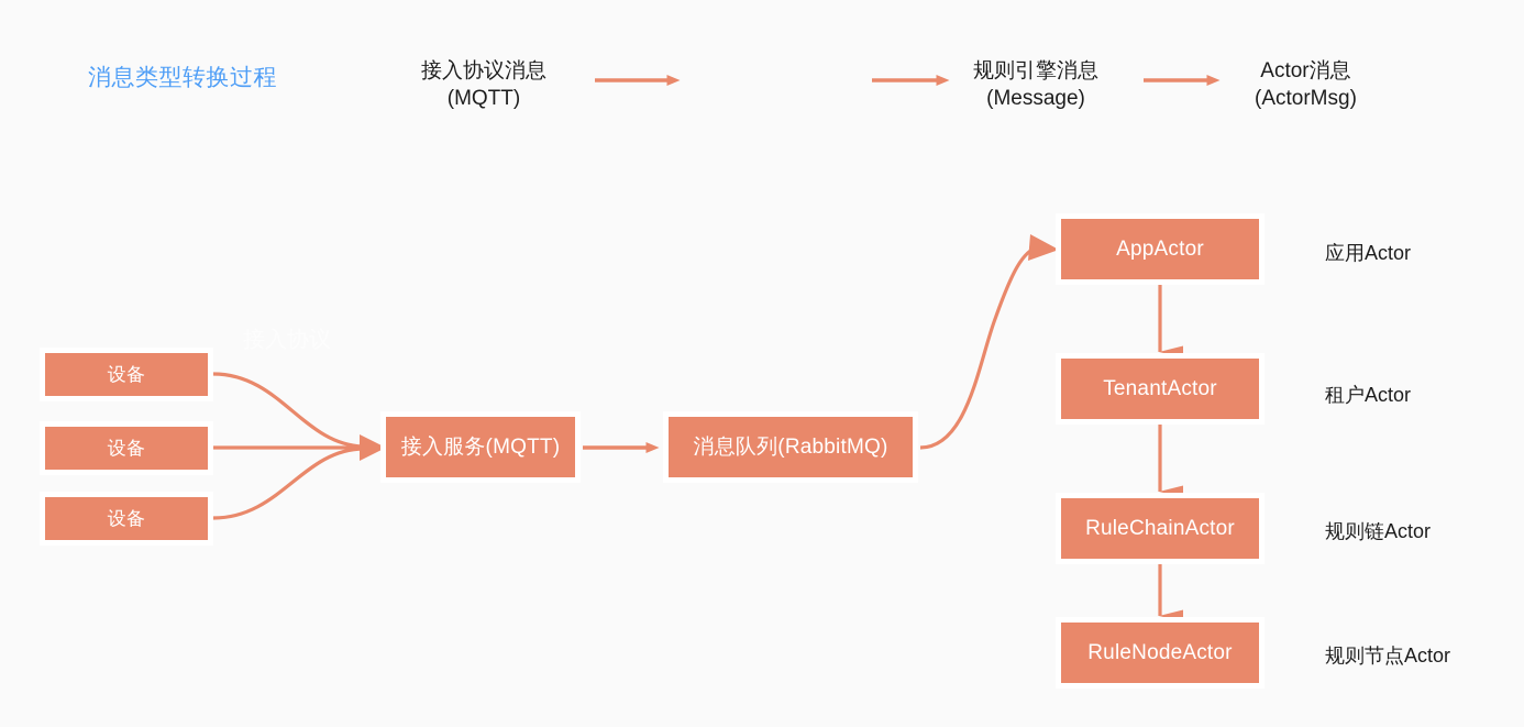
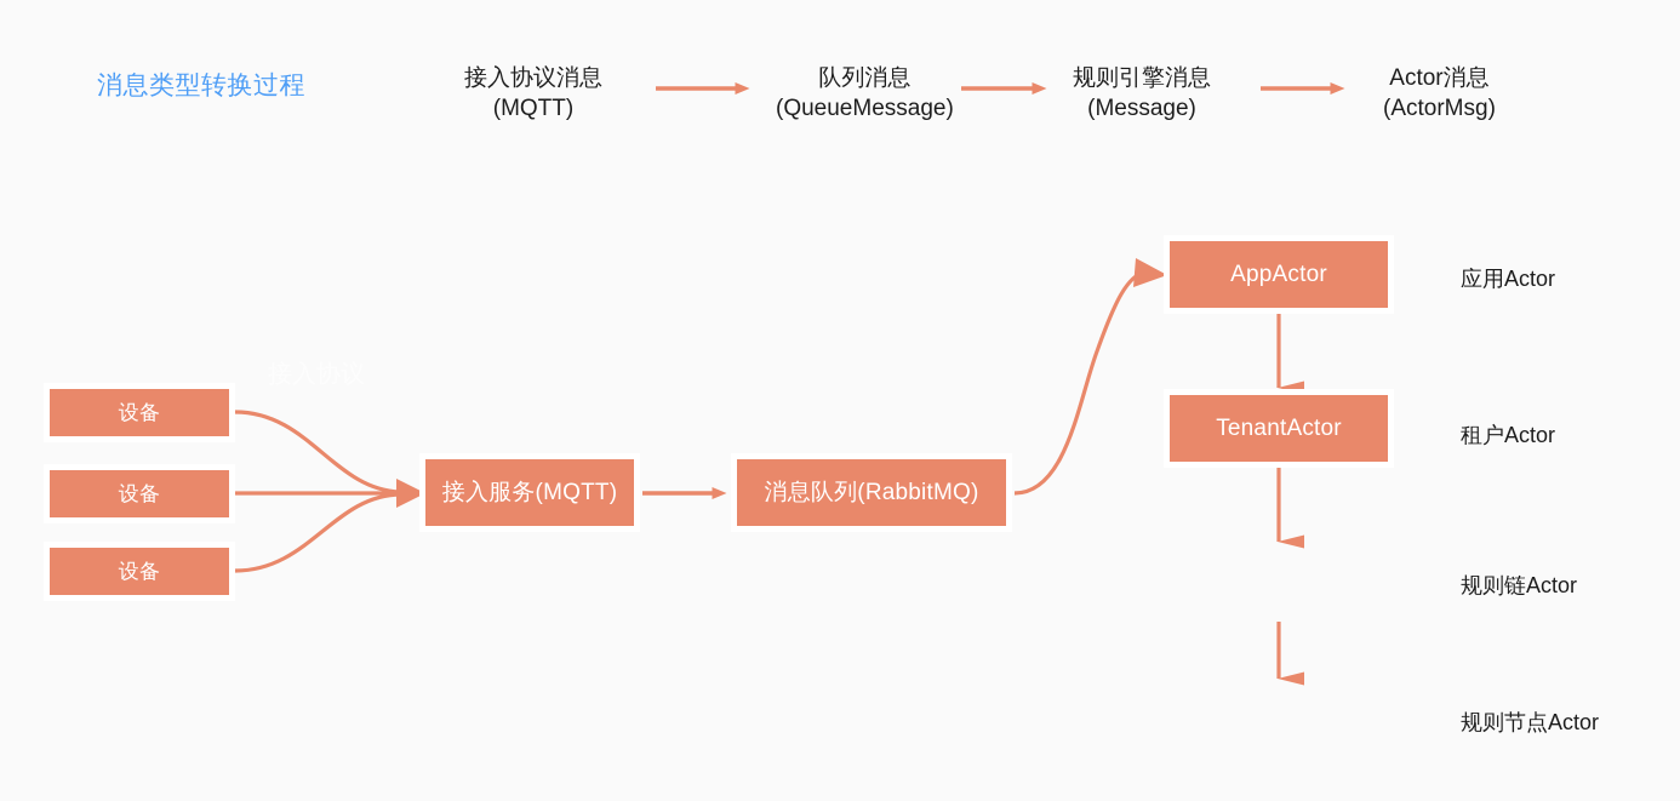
  消息类型转换过程
  接入协议消息
  (MQTT)
+ 队列消息
+ (QueueMessage)
  规则引擎消息
  (Message)
  Actor消息
  (ActorMsg)
  设备
  设备
  设备
  接入服务(MQTT)
  消息队列(RabbitMQ)
  AppActor
  TenantActor
- RuleChainActor
- RuleNodeActor
  应用Actor
  租户Actor
  规则链Actor
  规则节点Actor
